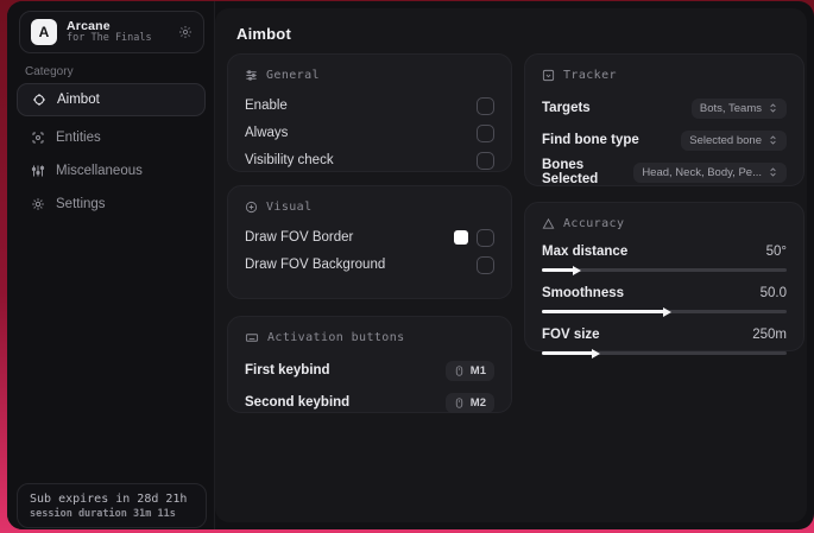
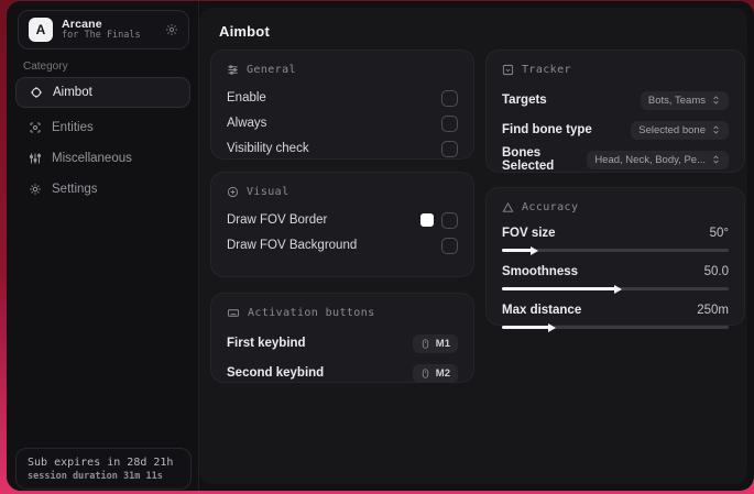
  A
  Arcane
  for The Finals
  Category
  Aimbot
  Entities
  Miscellaneous
  Settings
  Sub expires in 28d 21h
  session duration 31m 11s
  Aimbot
  General
  Enable
  Always
  Visibility check
  Visual
  Draw FOV Border
  Draw FOV Background
  Activation buttons
  First keybind
  M1
  Second keybind
  M2
  Tracker
  Targets
  Bots, Teams
  Find bone type
  Selected bone
  Bones Selected
  Head, Neck, Body, Pe...
  Accuracy
- Max distance
+ FOV size
  50°
  Smoothness
  50.0
- FOV size
+ Max distance
  250m
